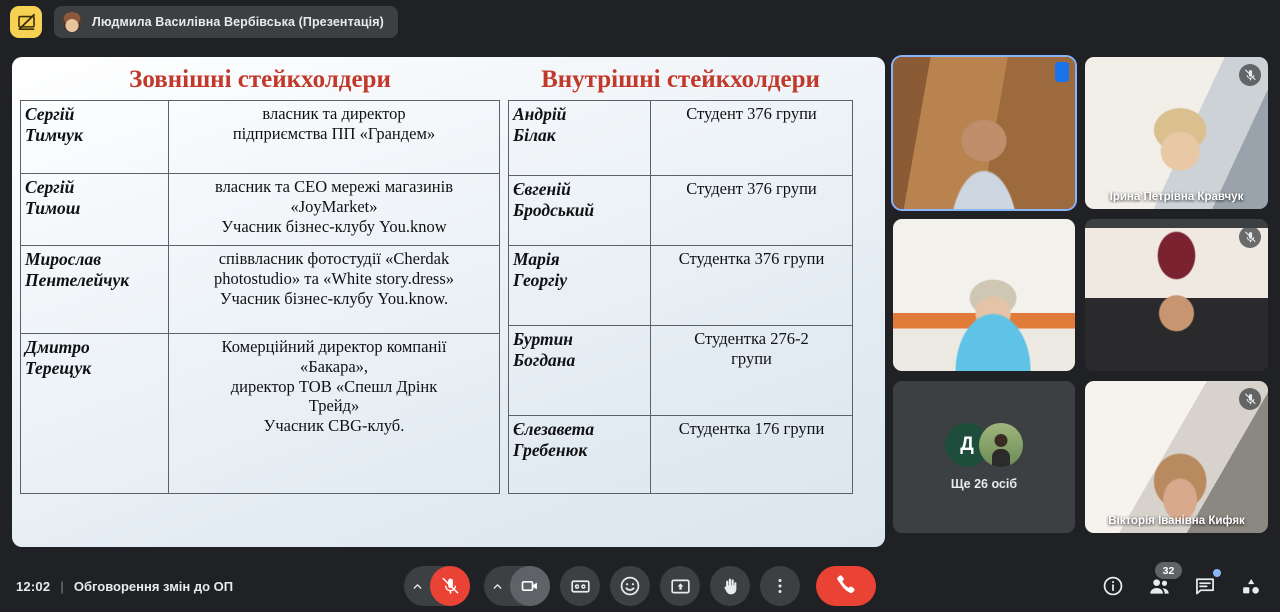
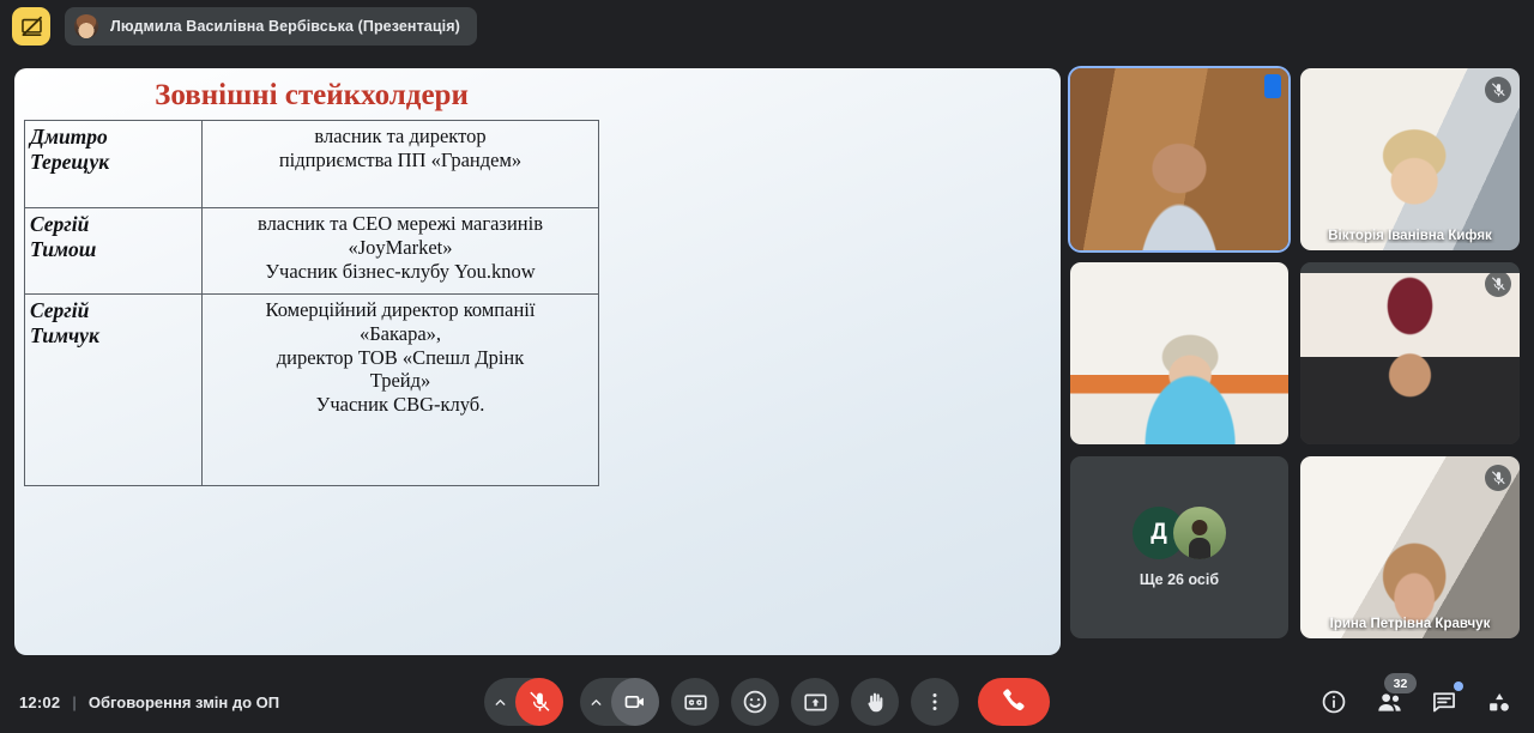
  Людмила Василівна Вербівська (Презентація)
  Зовнішні стейкхолдери
- Сергій Тимчук	власник та директор підприємства ПП «Грандем»
+ Дмитро Терещук	власник та директор підприємства ПП «Грандем»
  Сергій Тимош	власник та СЕО мережі магазинів «JoyMarket» Учасник бізнес-клубу You.know
- Мирослав Пентелейчук	співвласник фотостудії «Cherdak photostudio» та «White story.dress» Учасник бізнес-клубу You.know.
- Дмитро Терещук	Комерційний директор компанії «Бакара», директор ТОВ «Спешл Дрінк Трейд» Учасник CBG-клуб.
+ Сергій Тимчук	Комерційний директор компанії «Бакара», директор ТОВ «Спешл Дрінк Трейд» Учасник CBG-клуб.
- Внутрішні стейкхолдери
- Андрій Білак	Студент 376 групи
- Євгеній Бродський	Студент 376 групи
- Марія Георгіу	Студентка 376 групи
- Буртин Богдана	Студентка 276-2 групи
- Єлезавета Гребенюк	Студентка 176 групи
- Ірина Петрівна Кравчук
+ Вікторія Іванівна Кифяк
  Д
  Ще 26 осіб
- Вікторія Іванівна Кифяк
+ Ірина Петрівна Кравчук
  12:02
  |
  Обговорення змін до ОП
  32
